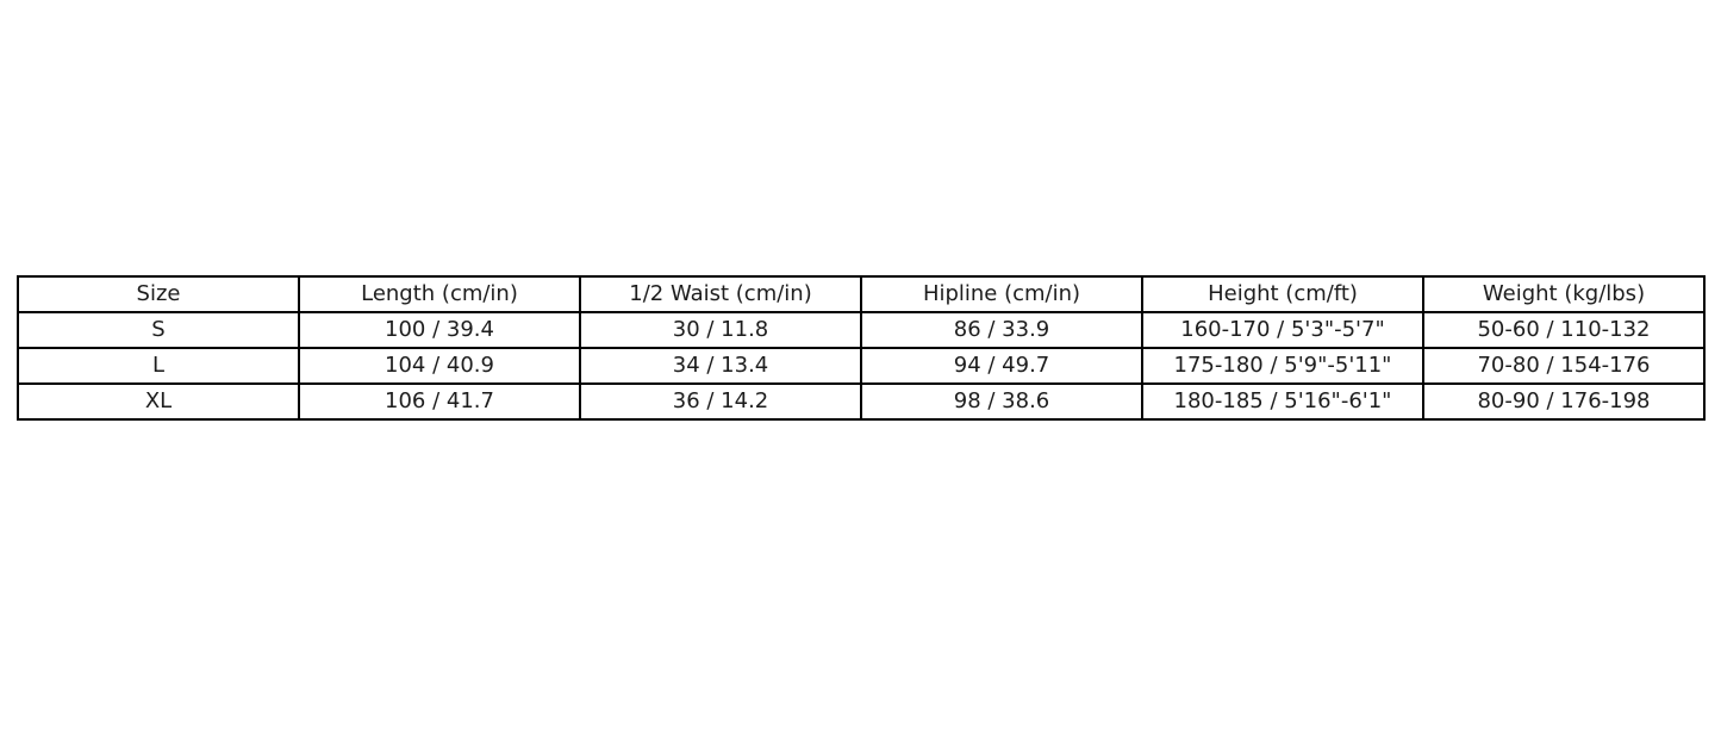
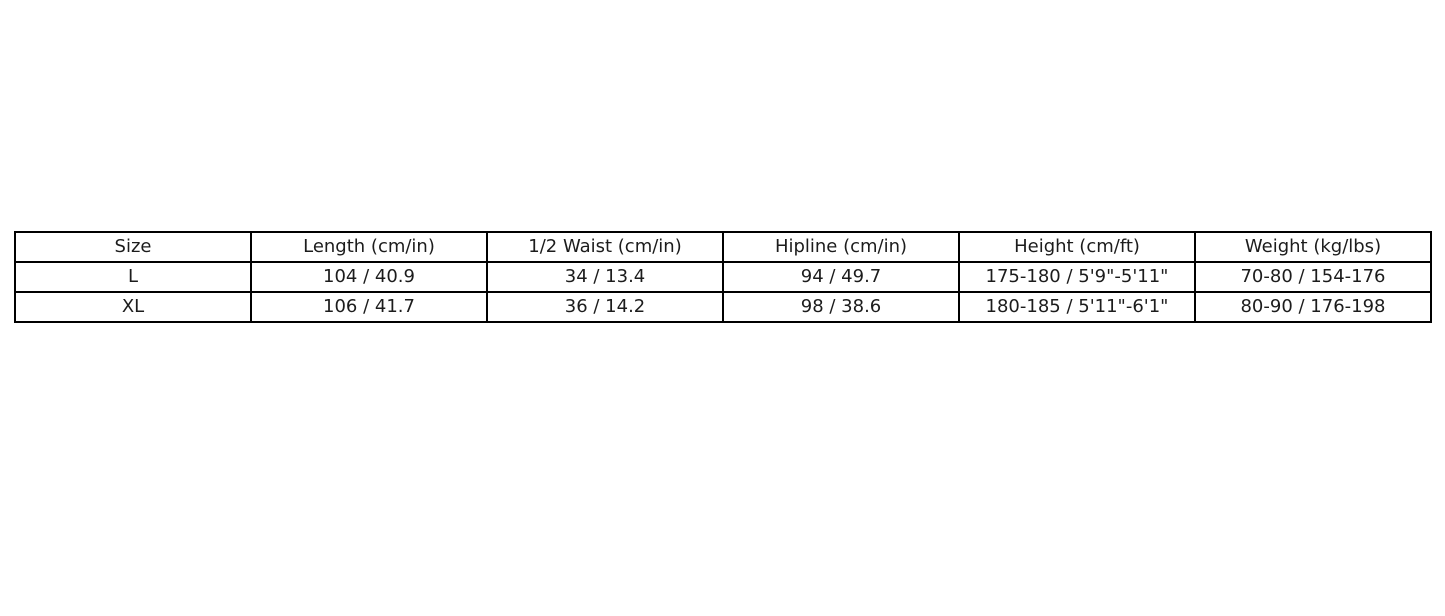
  Size	Length (cm/in)	1/2 Waist (cm/in)	Hipline (cm/in)	Height (cm/ft)	Weight (kg/lbs)
- S	100 / 39.4	30 / 11.8	86 / 33.9	160-170 / 5'3"-5'7"	50-60 / 110-132
  L	104 / 40.9	34 / 13.4	94 / 49.7	175-180 / 5'9"-5'11"	70-80 / 154-176
- XL	106 / 41.7	36 / 14.2	98 / 38.6	180-185 / 5'16"-6'1"	80-90 / 176-198
+ XL	106 / 41.7	36 / 14.2	98 / 38.6	180-185 / 5'11"-6'1"	80-90 / 176-198
